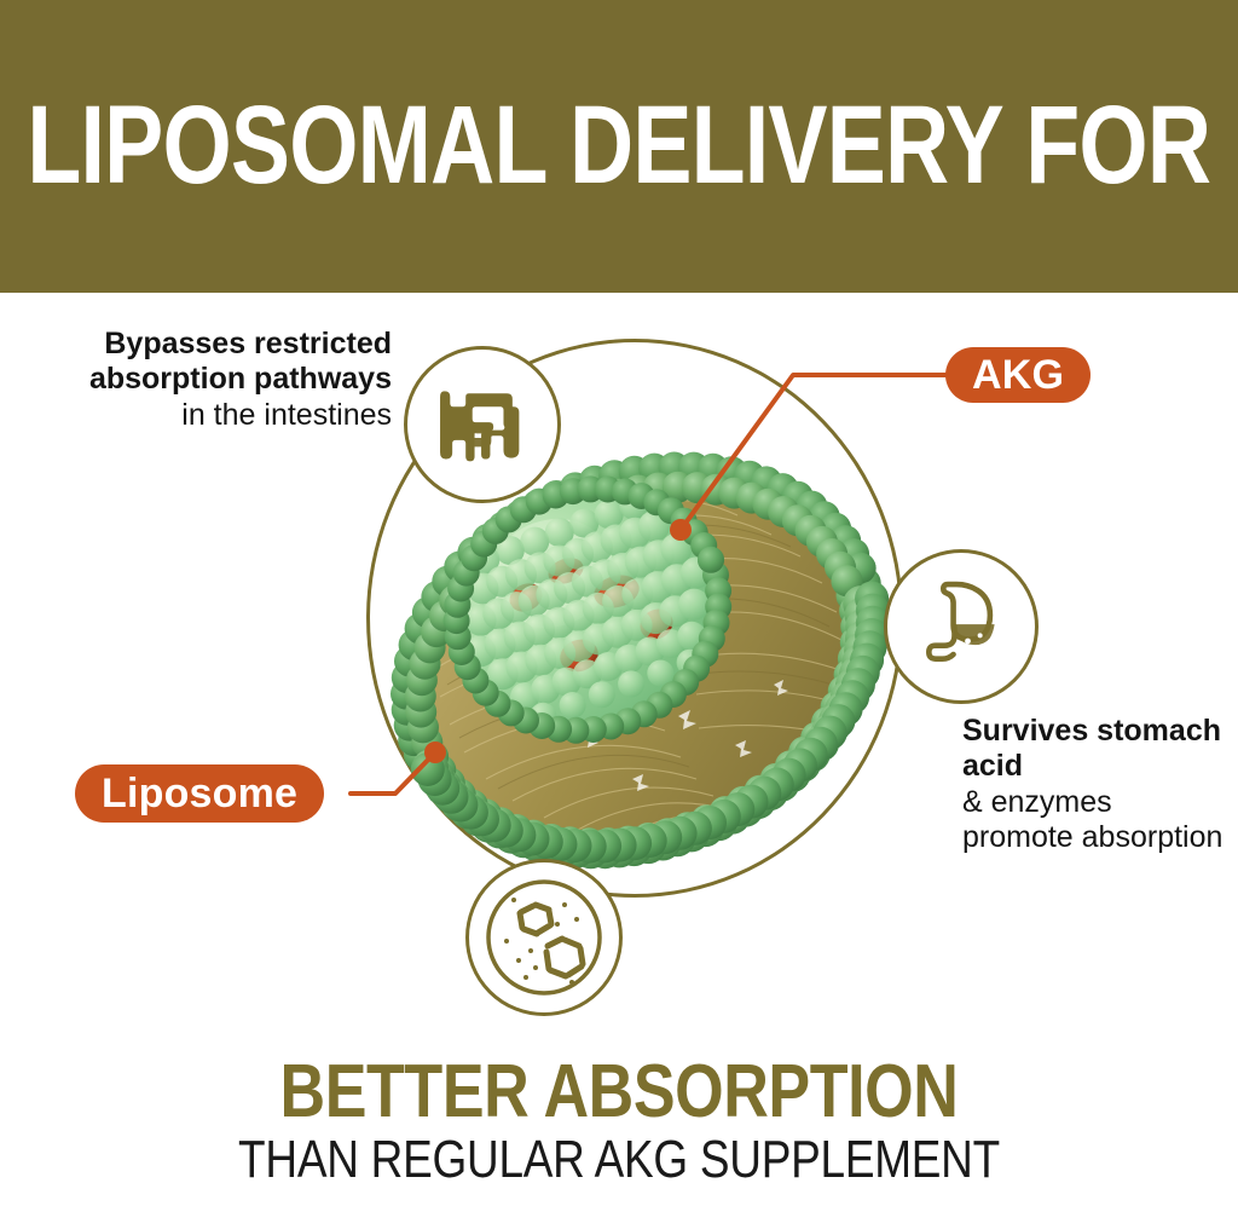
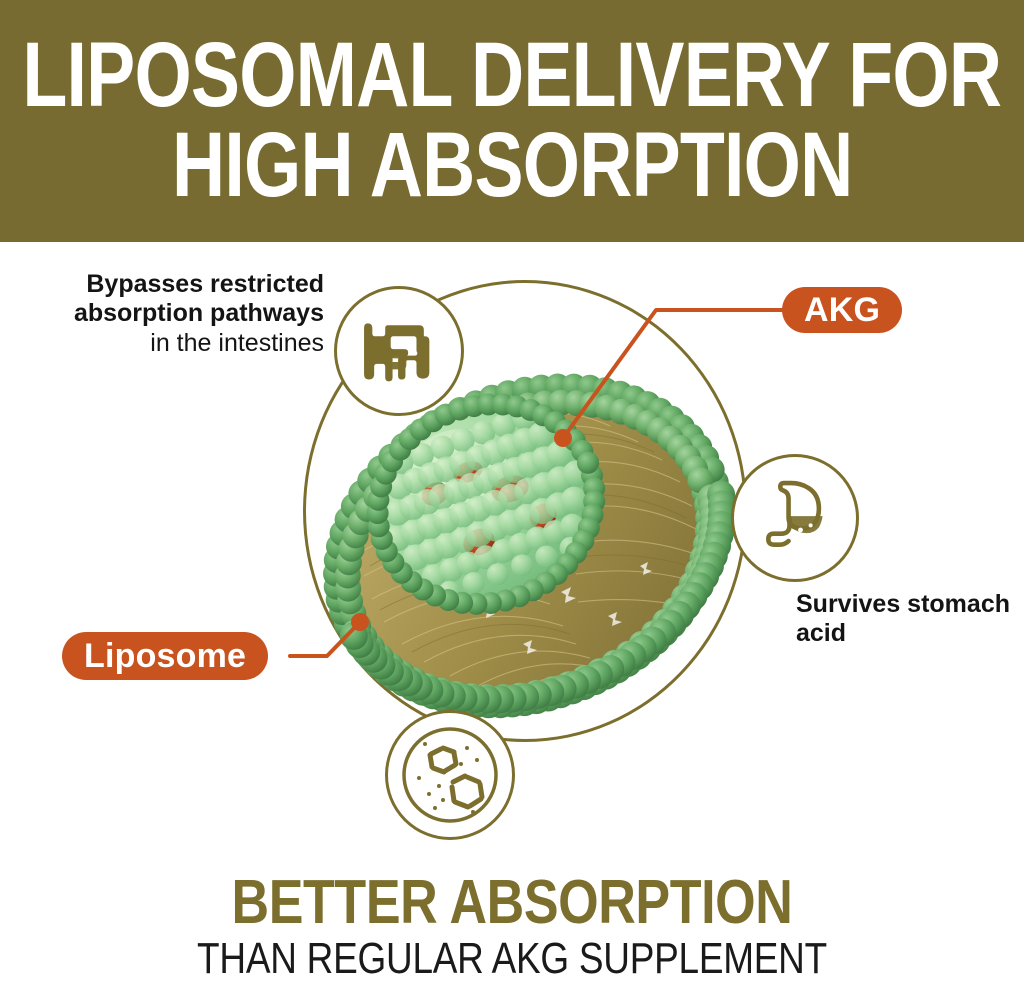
  LIPOSOMAL DELIVERY FOR
+ HIGH ABSORPTION
  AKG
  Liposome
  Bypasses restricted absorption pathways
  in the intestines
  Survives stomach acid
- & enzymes promote absorption
  BETTER ABSORPTION
  THAN REGULAR AKG SUPPLEMENT
